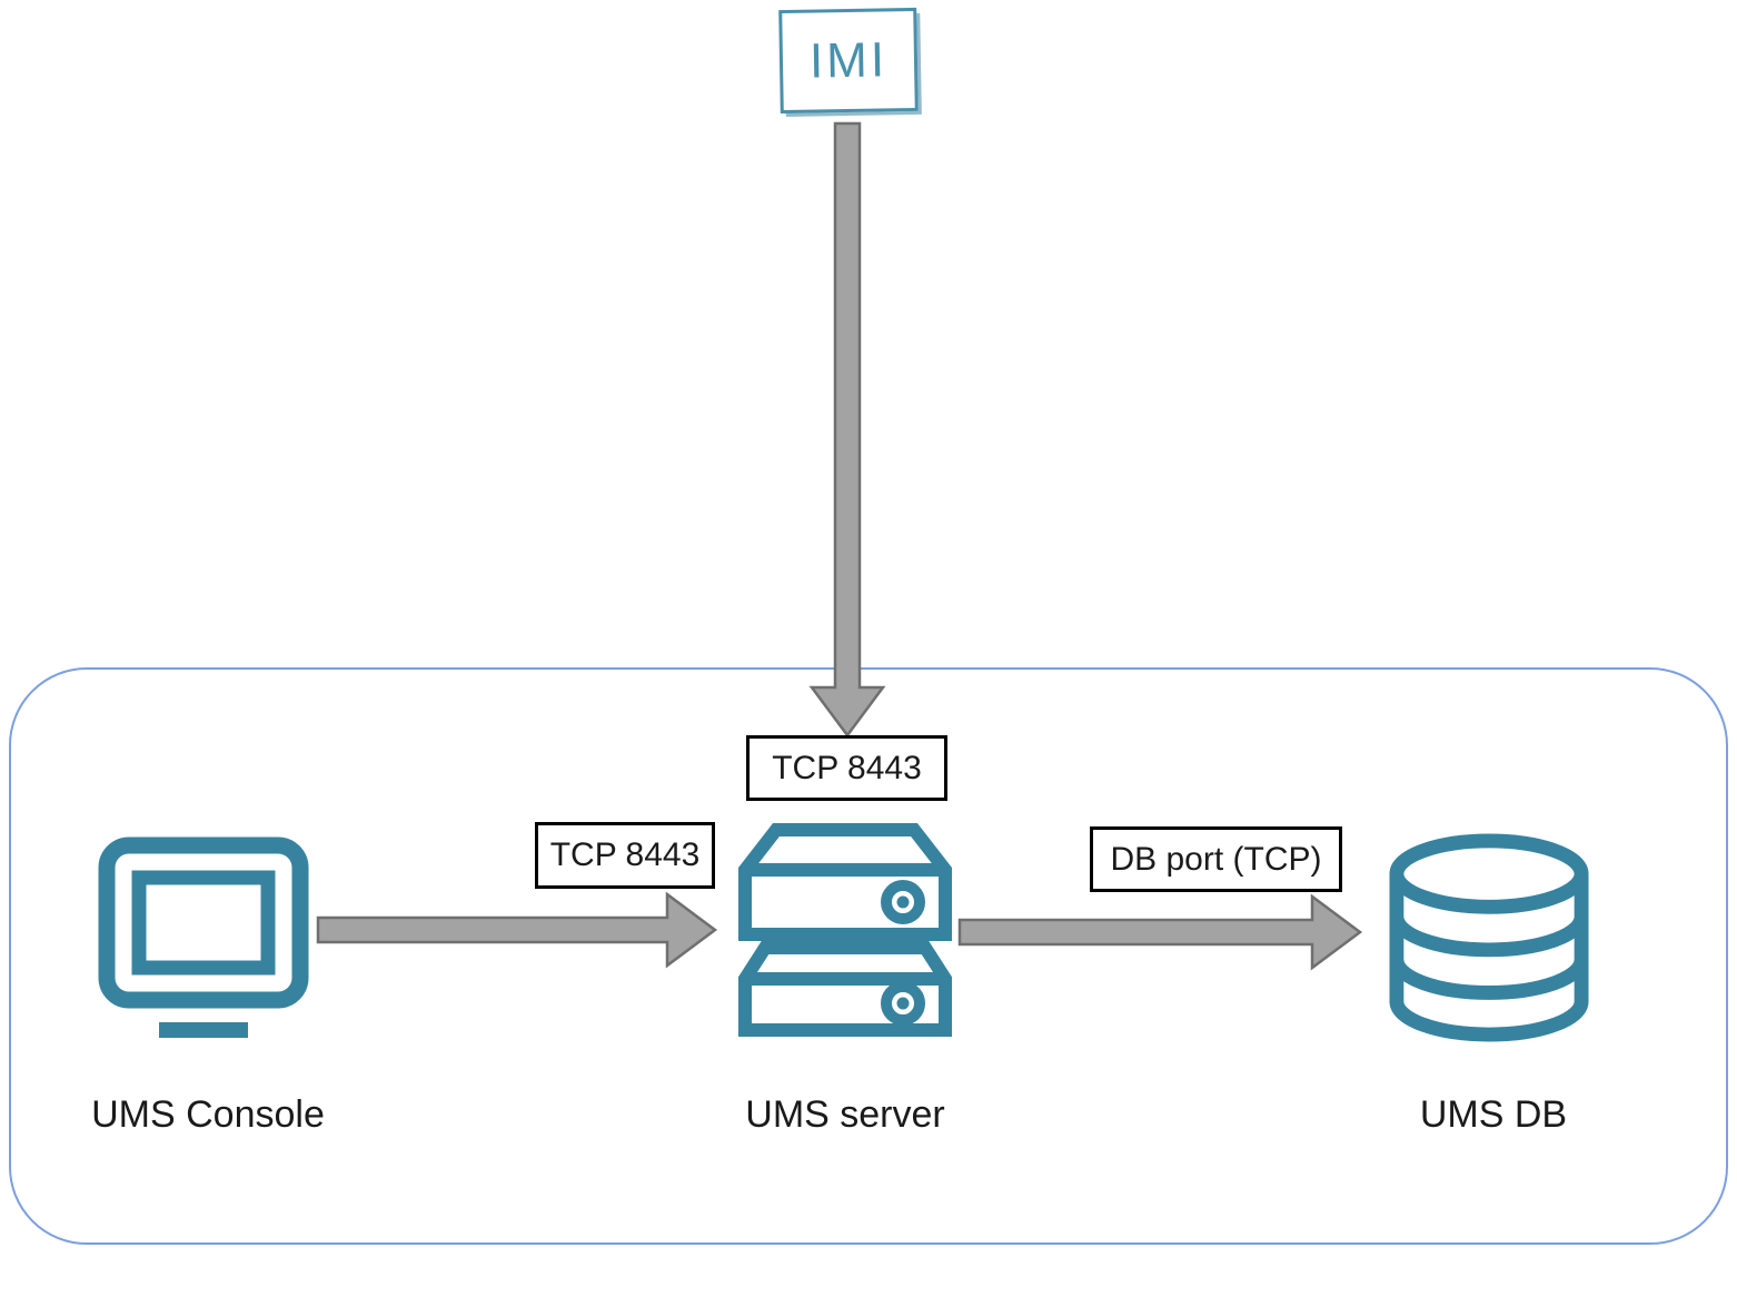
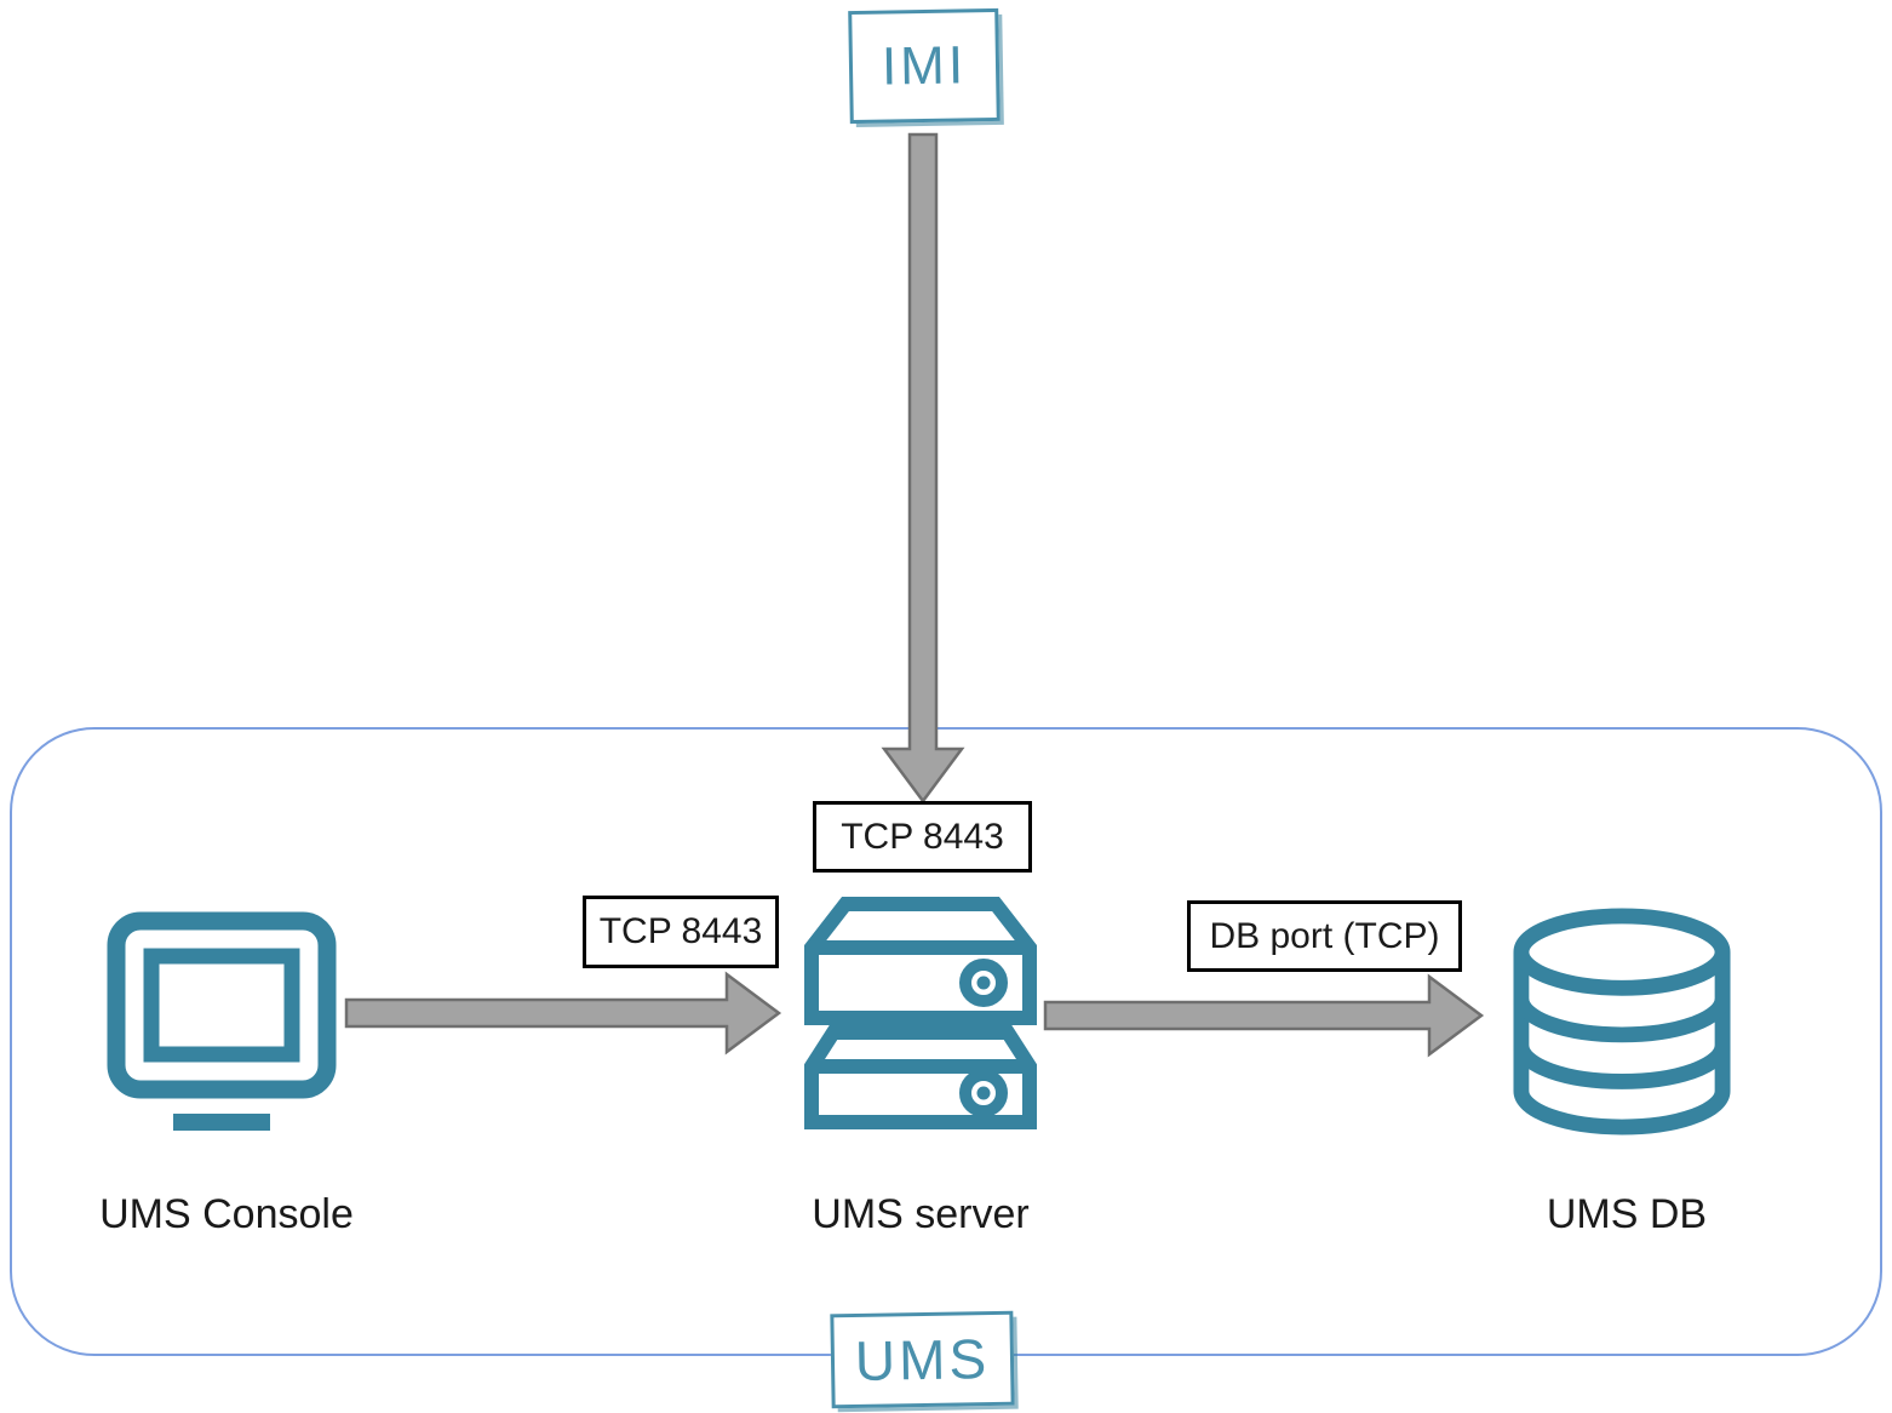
  IMI
  TCP 8443
  TCP 8443
  DB port (TCP)
  UMS Console
  UMS server
  UMS DB
+ UMS
